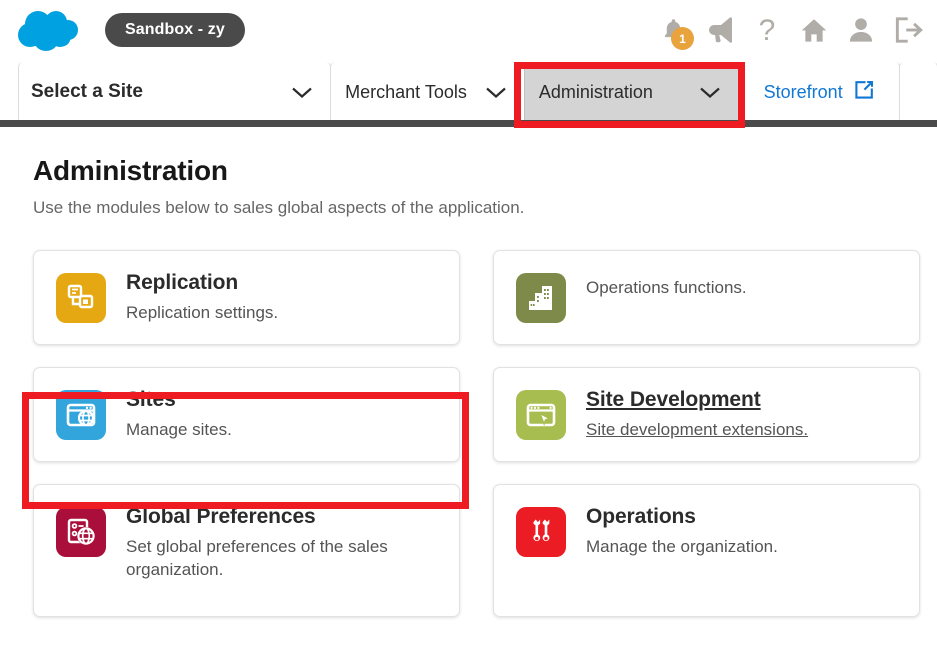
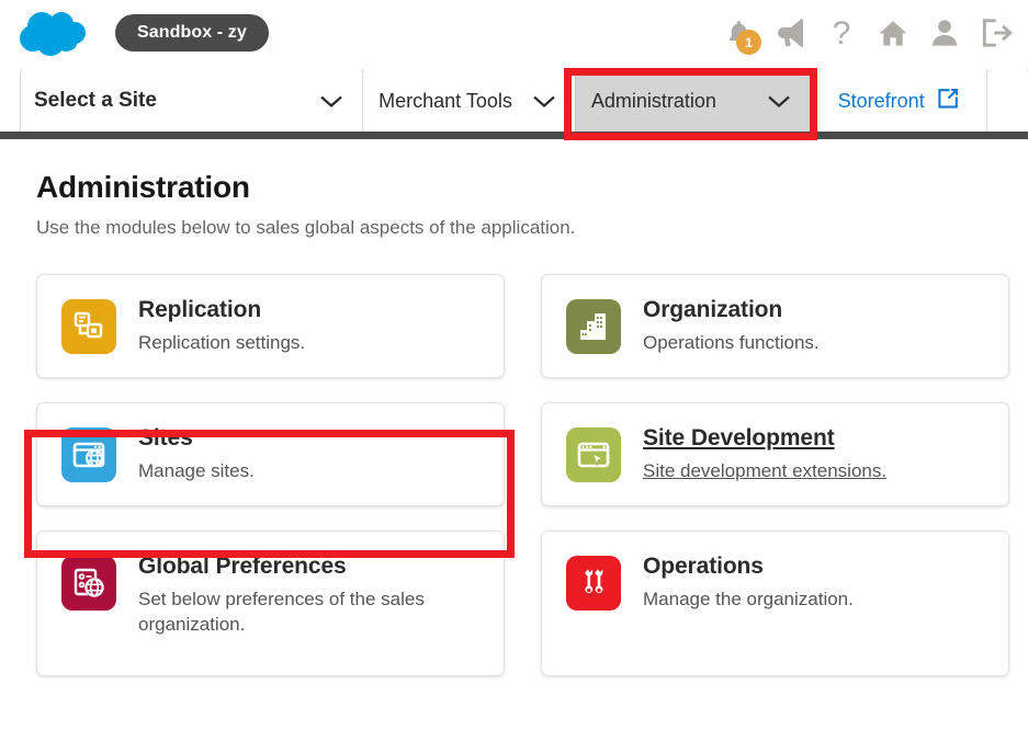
  Sandbox - zy
  1
  ?
  Select a Site
  Merchant Tools
  Administration
  Storefront
  Administration
  Use the modules below to sales global aspects of the application.
  Replication
  Replication settings.
+ Organization
  Operations functions.
  Sites
  Manage sites.
  Site Development
  Site development extensions.
  Global Preferences
- Set global preferences of the sales organization.
+ Set below preferences of the sales organization.
  Operations
  Manage the organization.
